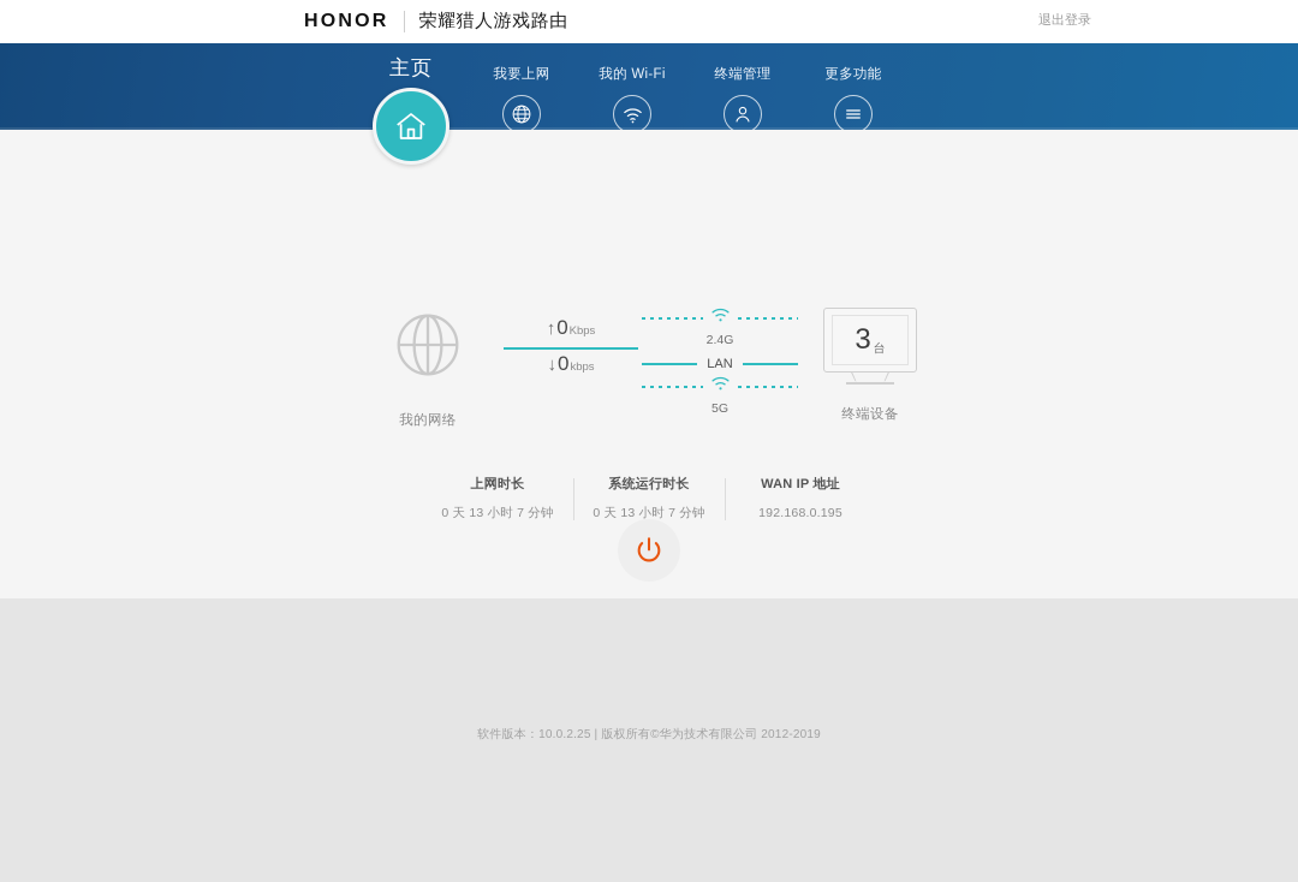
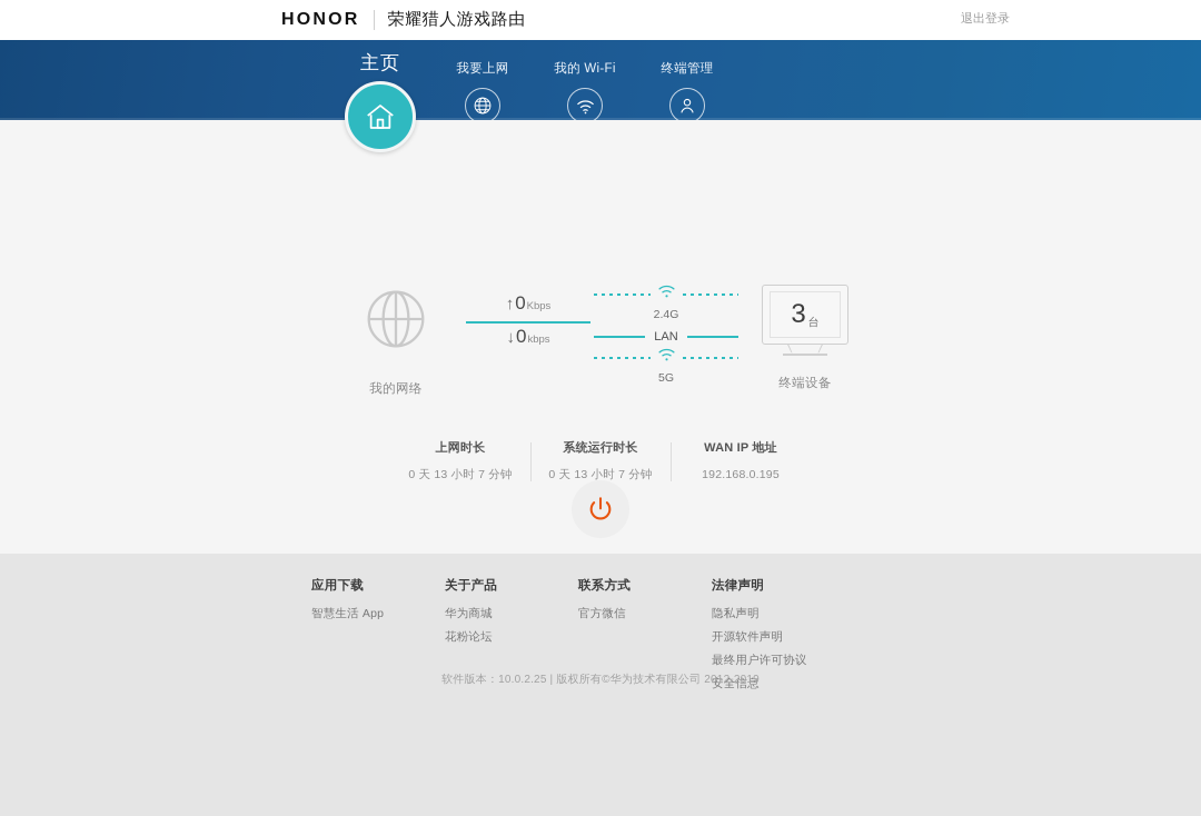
  HONOR
  荣耀猎人游戏路由
  退出登录
  主页
  我要上网
  我的 Wi-Fi
  终端管理
- 更多功能
  我的网络
  ↑
  0
  Kbps
  ↓
  0
  kbps
  2.4G
  LAN
  5G
  3
  台
  终端设备
  上网时长
  0 天 13 小时 7 分钟
  系统运行时长
  0 天 13 小时 7 分钟
  WAN IP 地址
  192.168.0.195
+ 应用下载
+ 智慧生活 App
+ 关于产品
+ 华为商城
+ 花粉论坛
+ 联系方式
+ 官方微信
+ 法律声明
+ 隐私声明
+ 开源软件声明
+ 最终用户许可协议
+ 安全信息
  软件版本：10.0.2.25 | 版权所有©华为技术有限公司 2012-2019
